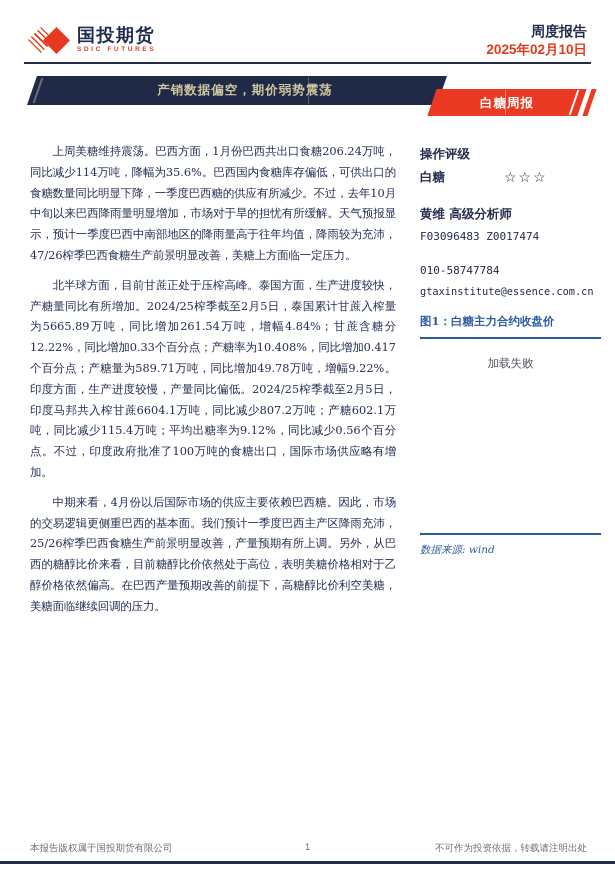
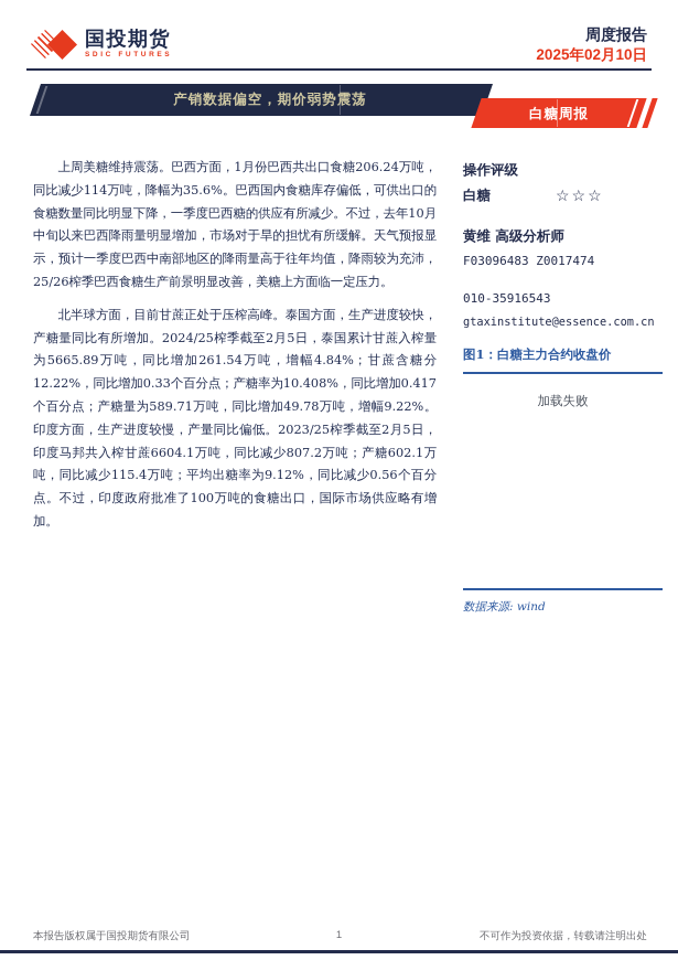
  国投期货
  周度报告
  2025年02月10日
  产销数据偏空，期价弱势震荡
  白糖周报
- 上周美糖维持震荡。巴西方面，1月份巴西共出口食糖206.24万吨，同比减少114万吨，降幅为35.6%。巴西国内食糖库存偏低，可供出口的食糖数量同比明显下降，一季度巴西糖的供应有所减少。不过，去年10月中旬以来巴西降雨量明显增加，市场对于旱的担忧有所缓解。天气预报显示，预计一季度巴西中南部地区的降雨量高于往年均值，降雨较为充沛，47/26榨季巴西食糖生产前景明显改善，美糖上方面临一定压力。
+ 上周美糖维持震荡。巴西方面，1月份巴西共出口食糖206.24万吨，同比减少114万吨，降幅为35.6%。巴西国内食糖库存偏低，可供出口的食糖数量同比明显下降，一季度巴西糖的供应有所减少。不过，去年10月中旬以来巴西降雨量明显增加，市场对于旱的担忧有所缓解。天气预报显示，预计一季度巴西中南部地区的降雨量高于往年均值，降雨较为充沛，25/26榨季巴西食糖生产前景明显改善，美糖上方面临一定压力。
- 北半球方面，目前甘蔗正处于压榨高峰。泰国方面，生产进度较快，产糖量同比有所增加。2024/25榨季截至2月5日，泰国累计甘蔗入榨量为5665.89万吨，同比增加261.54万吨，增幅4.84%；甘蔗含糖分12.22%，同比增加0.33个百分点；产糖率为10.408%，同比增加0.417个百分点；产糖量为589.71万吨，同比增加49.78万吨，增幅9.22%。印度方面，生产进度较慢，产量同比偏低。2024/25榨季截至2月5日，印度马邦共入榨甘蔗6604.1万吨，同比减少807.2万吨；产糖602.1万吨，同比减少115.4万吨；平均出糖率为9.12%，同比减少0.56个百分点。不过，印度政府批准了100万吨的食糖出口，国际市场供应略有增加。
+ 北半球方面，目前甘蔗正处于压榨高峰。泰国方面，生产进度较快，产糖量同比有所增加。2024/25榨季截至2月5日，泰国累计甘蔗入榨量为5665.89万吨，同比增加261.54万吨，增幅4.84%；甘蔗含糖分12.22%，同比增加0.33个百分点；产糖率为10.408%，同比增加0.417个百分点；产糖量为589.71万吨，同比增加49.78万吨，增幅9.22%。印度方面，生产进度较慢，产量同比偏低。2023/25榨季截至2月5日，印度马邦共入榨甘蔗6604.1万吨，同比减少807.2万吨；产糖602.1万吨，同比减少115.4万吨；平均出糖率为9.12%，同比减少0.56个百分点。不过，印度政府批准了100万吨的食糖出口，国际市场供应略有增加。
- 中期来看，4月份以后国际市场的供应主要依赖巴西糖。因此，市场的交易逻辑更侧重巴西的基本面。我们预计一季度巴西主产区降雨充沛，25/26榨季巴西食糖生产前景明显改善，产量预期有所上调。另外，从巴西的糖醇比价来看，目前糖醇比价依然处于高位，表明美糖价格相对于乙醇价格依然偏高。在巴西产量预期改善的前提下，高糖醇比价利空美糖，美糖面临继续回调的压力。
  操作评级
  白糖
  ☆☆☆
  黄维 高级分析师
  F03096483 Z0017474
- 010-58747784
+ 010-35916543
  gtaxinstitute@essence.com.cn
  图1：白糖主力合约收盘价
  加载失败
  数据来源: wind
  本报告版权属于国投期货有限公司
  1
  不可作为投资依据，转载请注明出处
